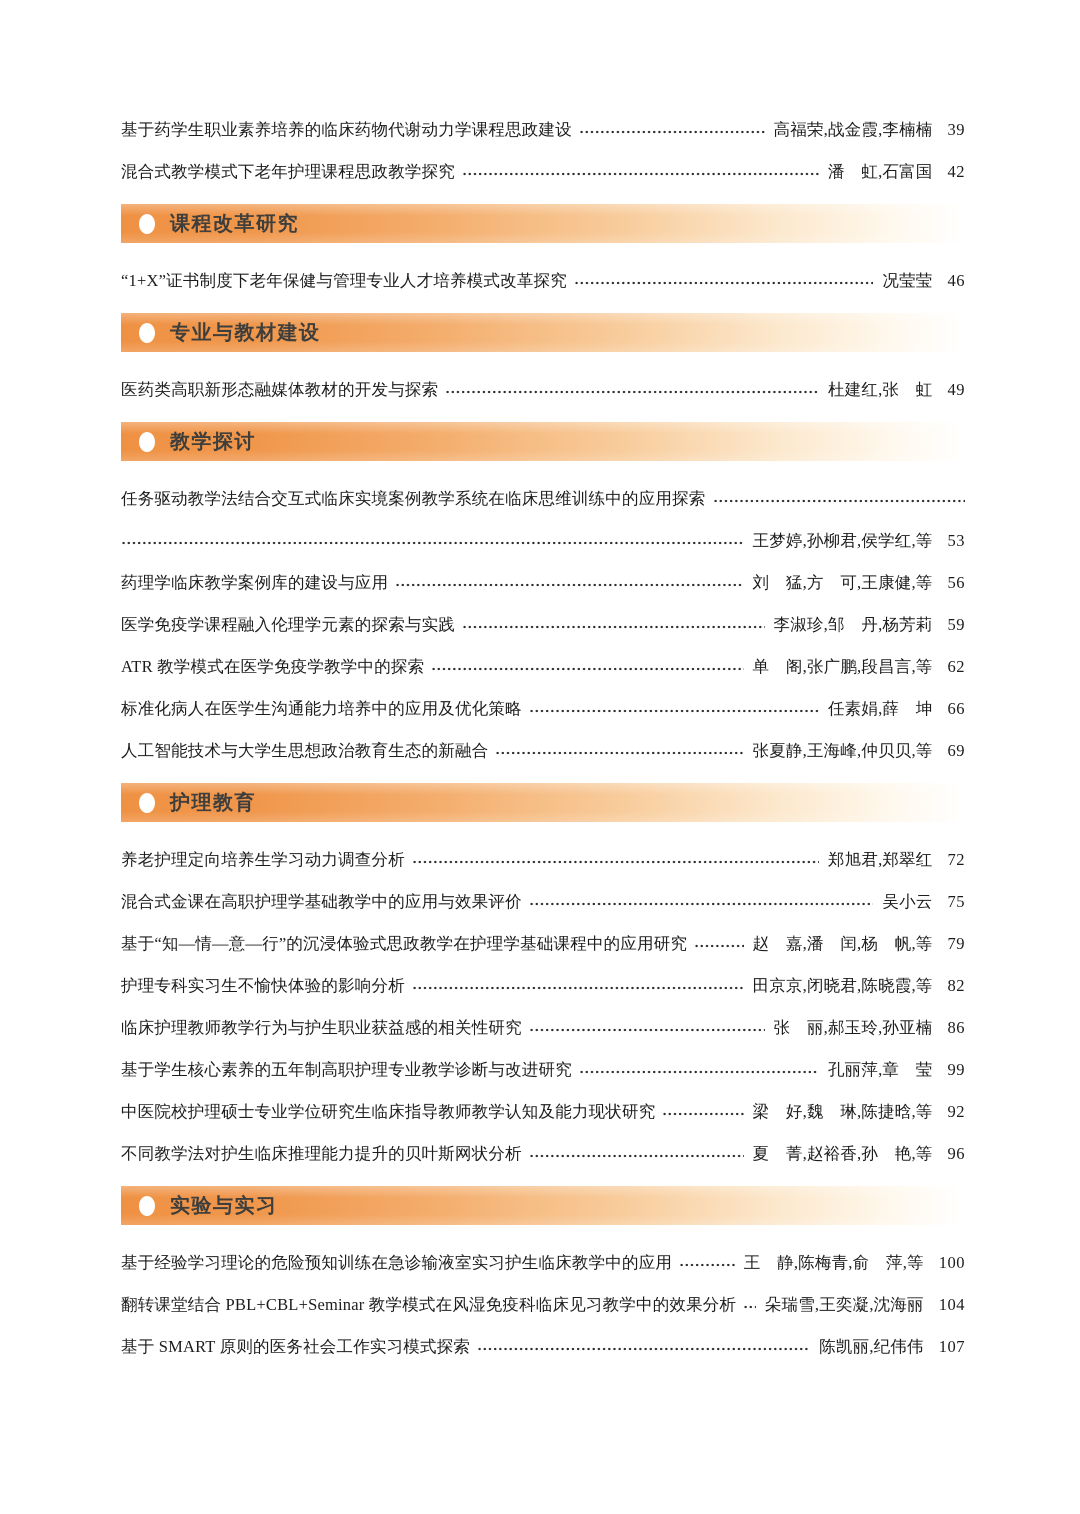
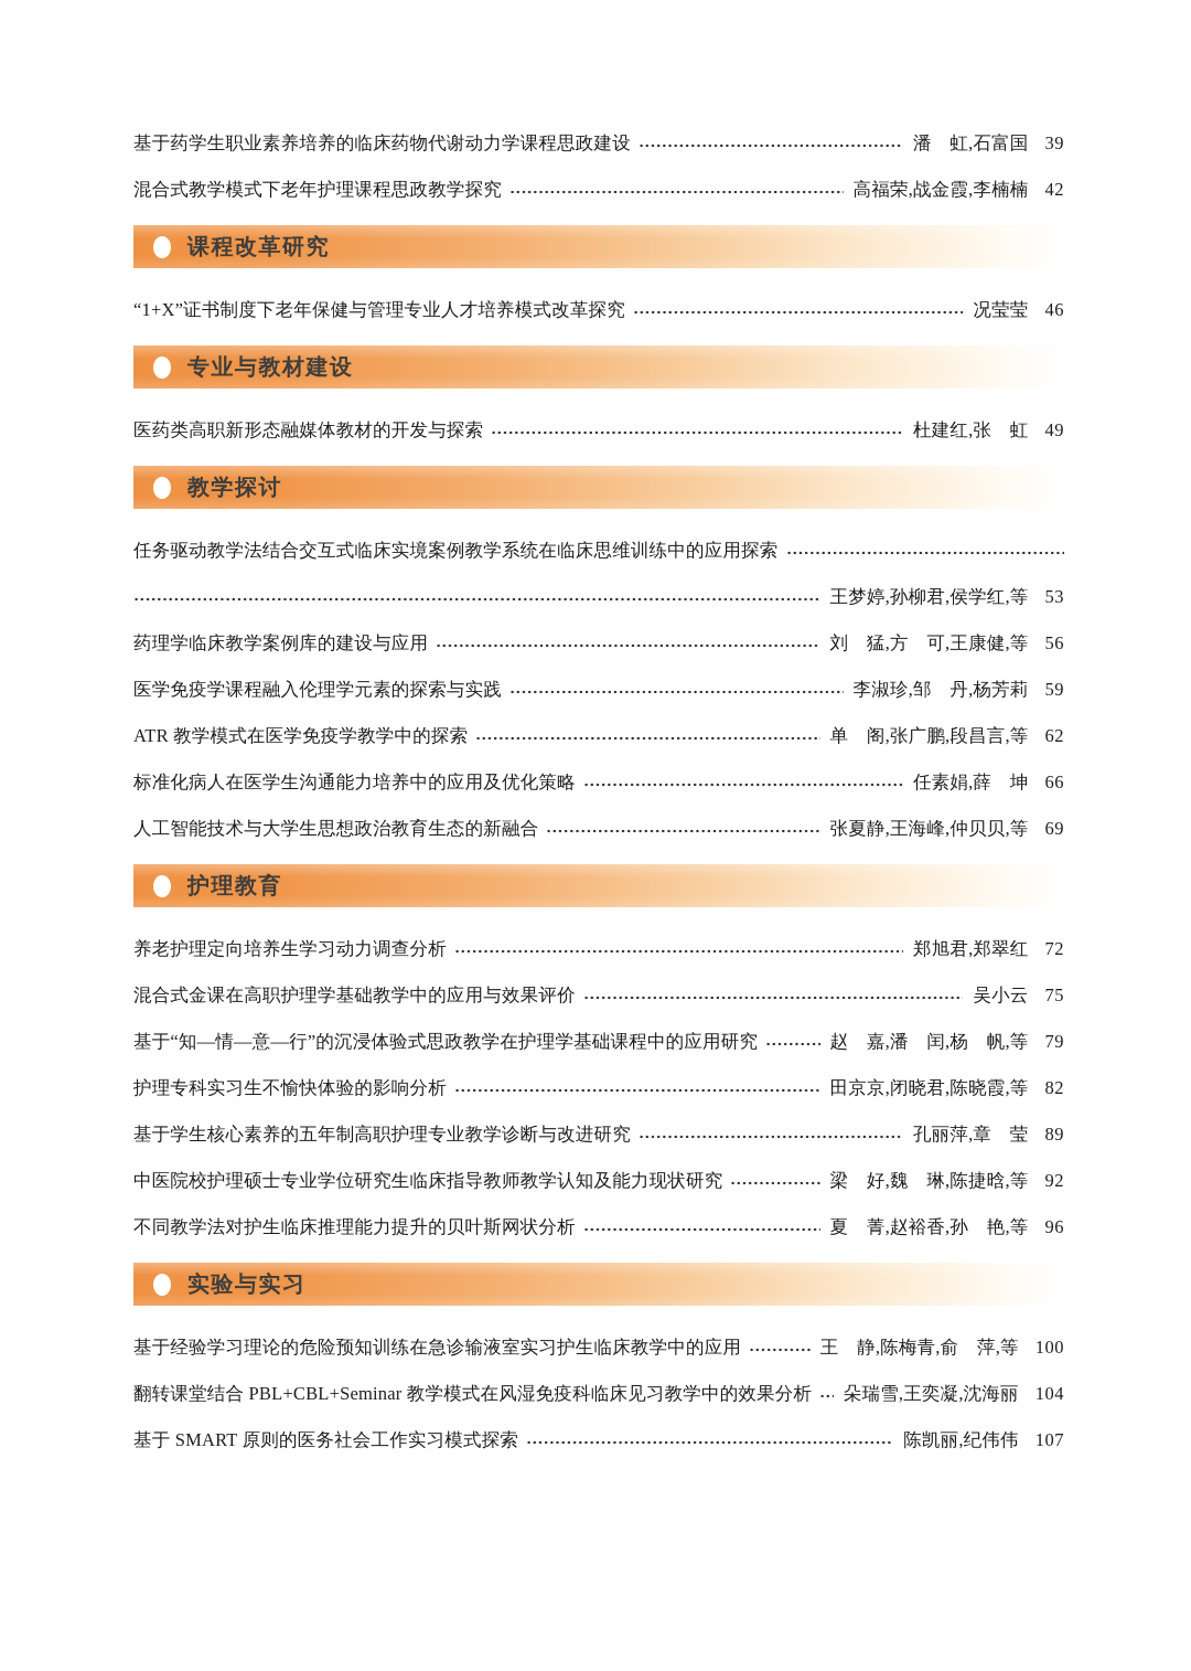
  基于药学生职业素养培养的临床药物代谢动力学课程思政建设
- 高福荣,战金霞,李楠楠
+ 潘 虹,石富国
  39
  混合式教学模式下老年护理课程思政教学探究
- 潘 虹,石富国
+ 高福荣,战金霞,李楠楠
  42
  课程改革研究
  “1+X”证书制度下老年保健与管理专业人才培养模式改革探究
  况莹莹
  46
  专业与教材建设
  医药类高职新形态融媒体教材的开发与探索
  杜建红,张 虹
  49
  教学探讨
  任务驱动教学法结合交互式临床实境案例教学系统在临床思维训练中的应用探索
  王梦婷,孙柳君,侯学红,等
  53
  药理学临床教学案例库的建设与应用
  刘 猛,方 可,王康健,等
  56
  医学免疫学课程融入伦理学元素的探索与实践
  李淑珍,邹 丹,杨芳莉
  59
  ATR 教学模式在医学免疫学教学中的探索
  单 阁,张广鹏,段昌言,等
  62
  标准化病人在医学生沟通能力培养中的应用及优化策略
  任素娟,薛 坤
  66
  人工智能技术与大学生思想政治教育生态的新融合
  张夏静,王海峰,仲贝贝,等
  69
  护理教育
  养老护理定向培养生学习动力调查分析
  郑旭君,郑翠红
  72
  混合式金课在高职护理学基础教学中的应用与效果评价
  吴小云
  75
  基于“知—情—意—行”的沉浸体验式思政教学在护理学基础课程中的应用研究
  赵 嘉,潘 闰,杨 帆,等
  79
  护理专科实习生不愉快体验的影响分析
  田京京,闭晓君,陈晓霞,等
  82
- 临床护理教师教学行为与护生职业获益感的相关性研究
- 张 丽,郝玉玲,孙亚楠
- 86
  基于学生核心素养的五年制高职护理专业教学诊断与改进研究
  孔丽萍,章 莹
- 99
+ 89
  中医院校护理硕士专业学位研究生临床指导教师教学认知及能力现状研究
  梁 好,魏 琳,陈捷晗,等
  92
  不同教学法对护生临床推理能力提升的贝叶斯网状分析
  夏 菁,赵裕香,孙 艳,等
  96
  实验与实习
  基于经验学习理论的危险预知训练在急诊输液室实习护生临床教学中的应用
  王 静,陈梅青,俞 萍,等
  100
  翻转课堂结合 PBL+CBL+Seminar 教学模式在风湿免疫科临床见习教学中的效果分析
  朵瑞雪,王奕凝,沈海丽
  104
  基于 SMART 原则的医务社会工作实习模式探索
  陈凯丽,纪伟伟
  107
